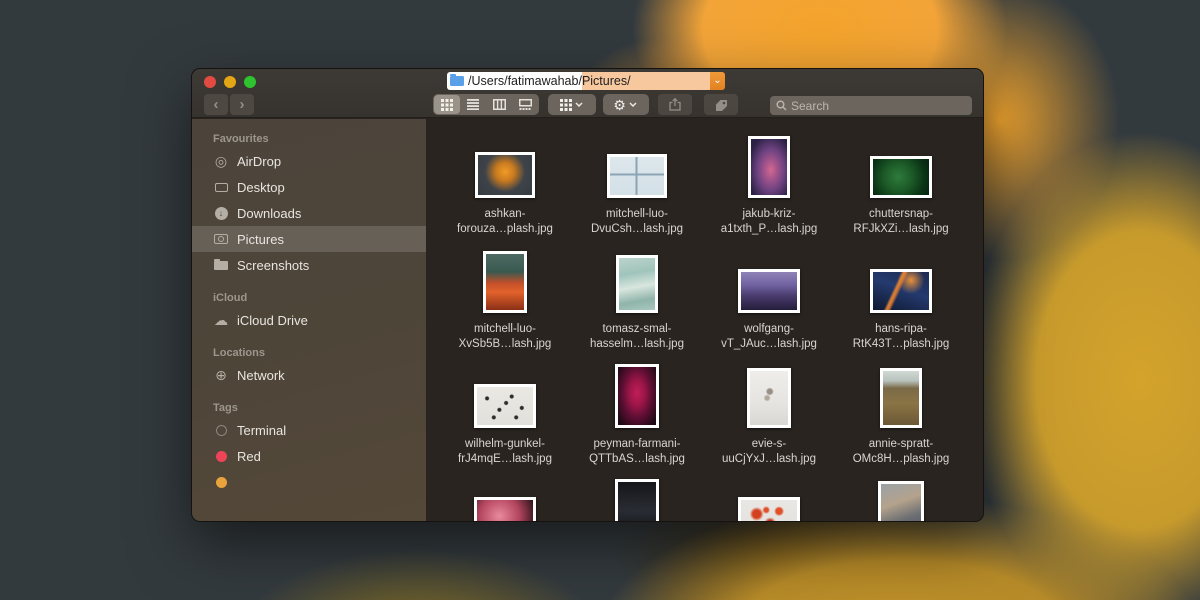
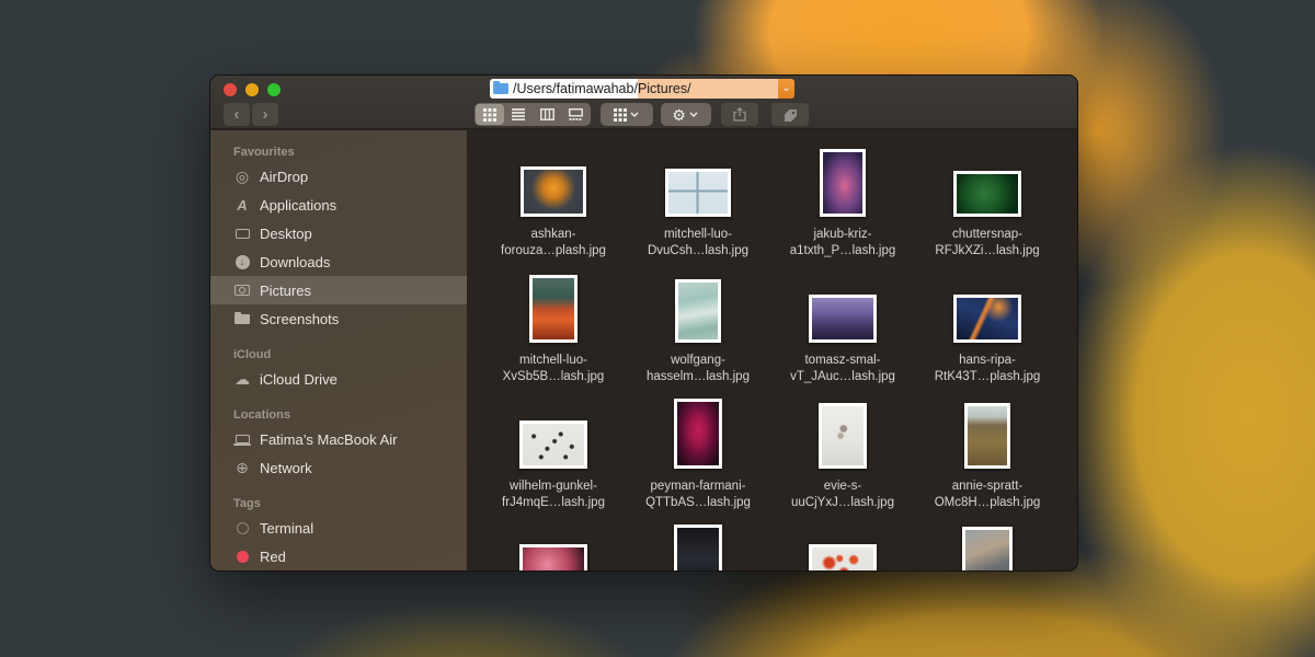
  /Users/fatimawahab/
  Pictures/
  ⌄
  ‹
  ›
  ⚙
- Search
  Favourites
  ◎
  AirDrop
+ A
+ Applications
  Desktop
  ↓
  Downloads
  Pictures
  Screenshots
  iCloud
  ☁
  iCloud Drive
  Locations
+ Fatima’s MacBook Air
  ⊕
  Network
  Tags
  Terminal
  Red
  ashkan-
  forouza…plash.jpg
  mitchell-luo-
  DvuCsh…lash.jpg
  jakub-kriz-
  a1txth_P…lash.jpg
  chuttersnap-
  RFJkXZi…lash.jpg
  mitchell-luo-
  XvSb5B…lash.jpg
- tomasz-smal-
+ wolfgang-
  hasselm…lash.jpg
- wolfgang-
+ tomasz-smal-
  vT_JAuc…lash.jpg
  hans-ripa-
  RtK43T…plash.jpg
  wilhelm-gunkel-
  frJ4mqE…lash.jpg
  peyman-farmani-
  QTTbAS…lash.jpg
  evie-s-
  uuCjYxJ…lash.jpg
  annie-spratt-
  OMc8H…plash.jpg
